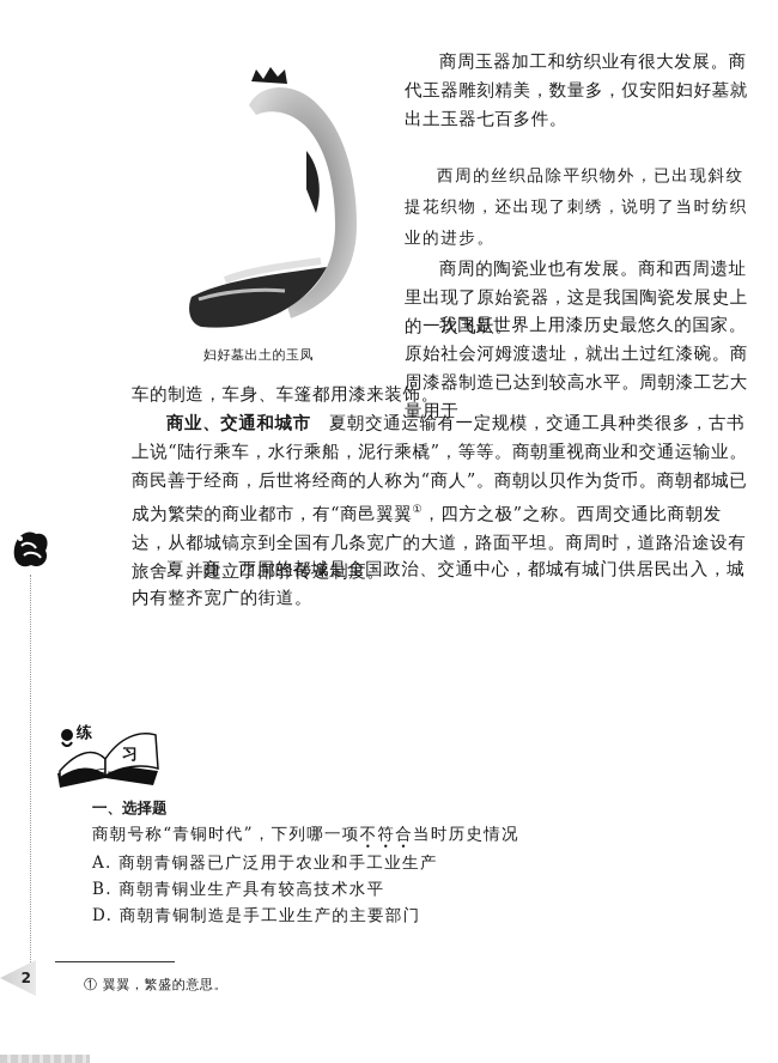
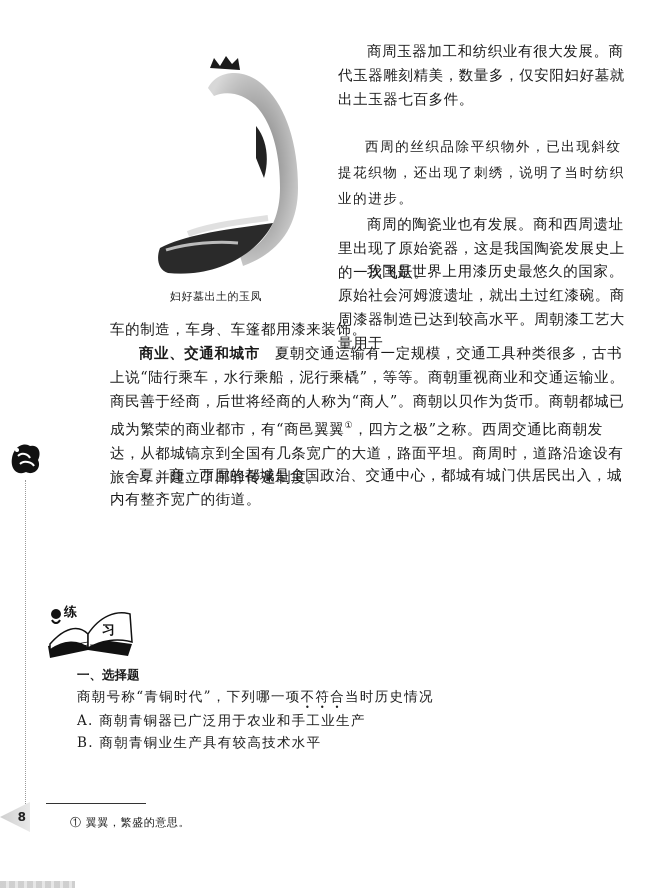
- 2
+ 8
  妇好墓出土的玉凤
  商周玉器加工和纺织业有很大发展。商代玉器雕刻精美，数量多，仅安阳妇好墓就出土玉器七百多件。
  西周的丝织品除平织物外，已出现斜纹提花织物，还出现了刺绣，说明了当时纺织业的进步。
  商周的陶瓷业也有发展。商和西周遗址里出现了原始瓷器，这是我国陶瓷发展史上的一次飞跃。
  我国是世界上用漆历史最悠久的国家。原始社会河姆渡遗址，就出土过红漆碗。商周漆器制造已达到较高水平。周朝漆工艺大量用于
  车的制造，车身、车篷都用漆来装饰。
  商业、交通和城市 夏朝交通运输有一定规模，交通工具种类很多，古书上说“陆行乘车，水行乘船，泥行乘橇”，等等。商朝重视商业和交通运输业。商民善于经商，后世将经商的人称为“商人”。商朝以贝作为货币。商朝都城已成为繁荣的商业都市，有“商邑翼翼①，四方之极”之称。西周交通比商朝发达，从都城镐京到全国有几条宽广的大道，路面平坦。商周时，道路沿途设有旅舍，并建立了邮驿传递制度。
  夏、商、西周的都城是全国政治、交通中心，都城有城门供居民出入，城内有整齐宽广的街道。
  练
  习
  一、选择题
  商朝号称“青铜时代”，下列哪一项不符合当时历史情况
  A. 商朝青铜器已广泛用于农业和手工业生产
  B. 商朝青铜业生产具有较高技术水平
- D. 商朝青铜制造是手工业生产的主要部门
  ① 翼翼，繁盛的意思。
